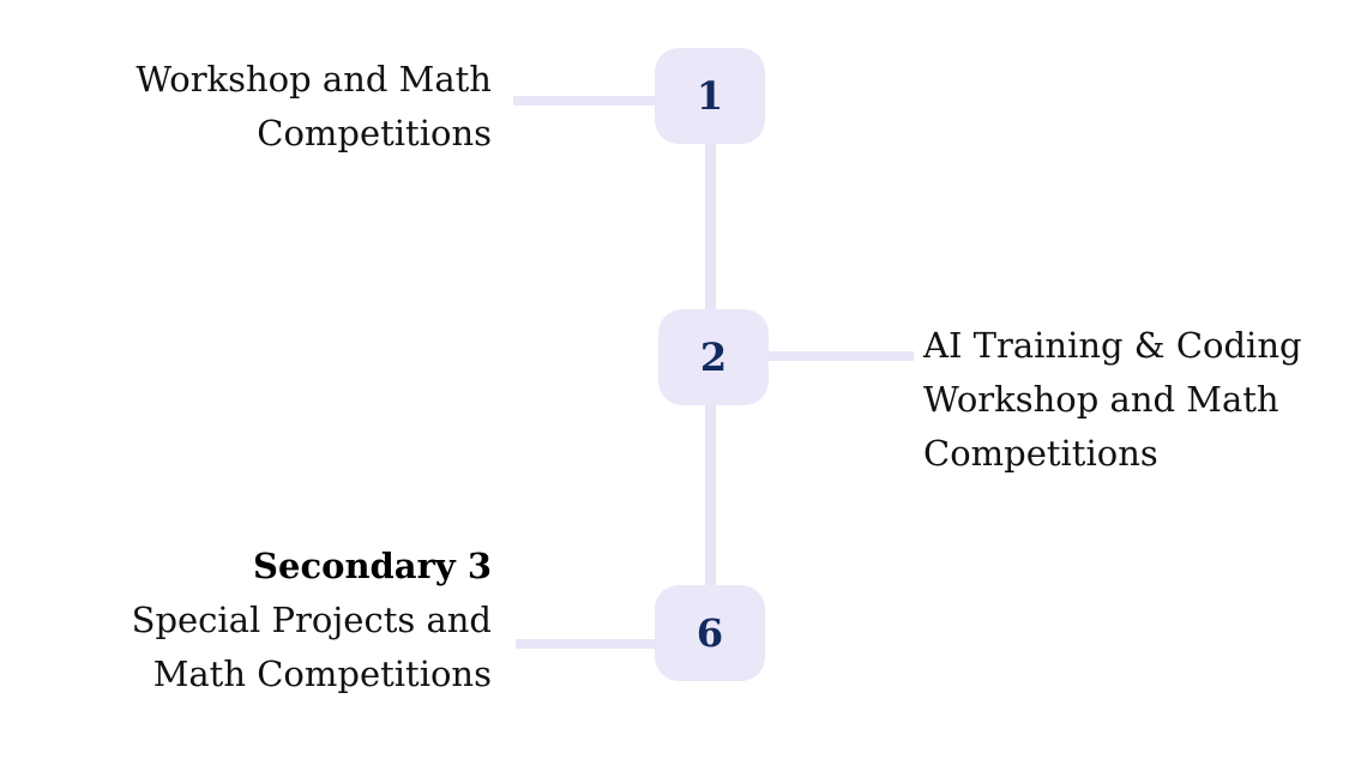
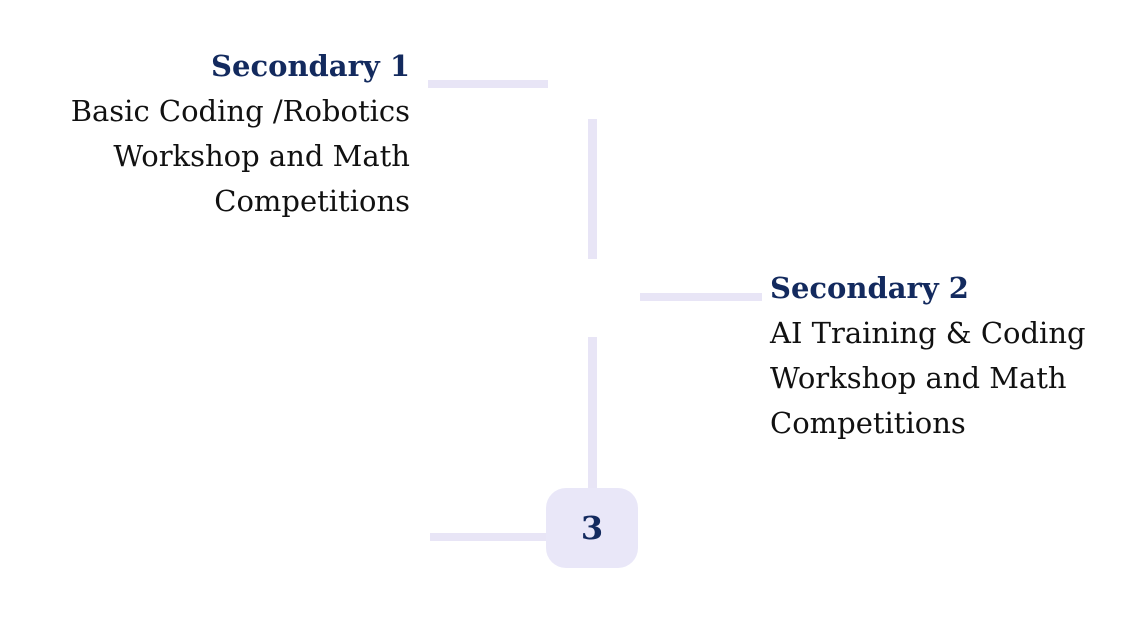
- 1
- 2
- 6
+ 3
+ Secondary 1
+ Basic Coding /Robotics
  Workshop and Math
  Competitions
+ Secondary 2
  AI Training & Coding
  Workshop and Math
  Competitions
- Secondary 3
- Special Projects and
- Math Competitions
